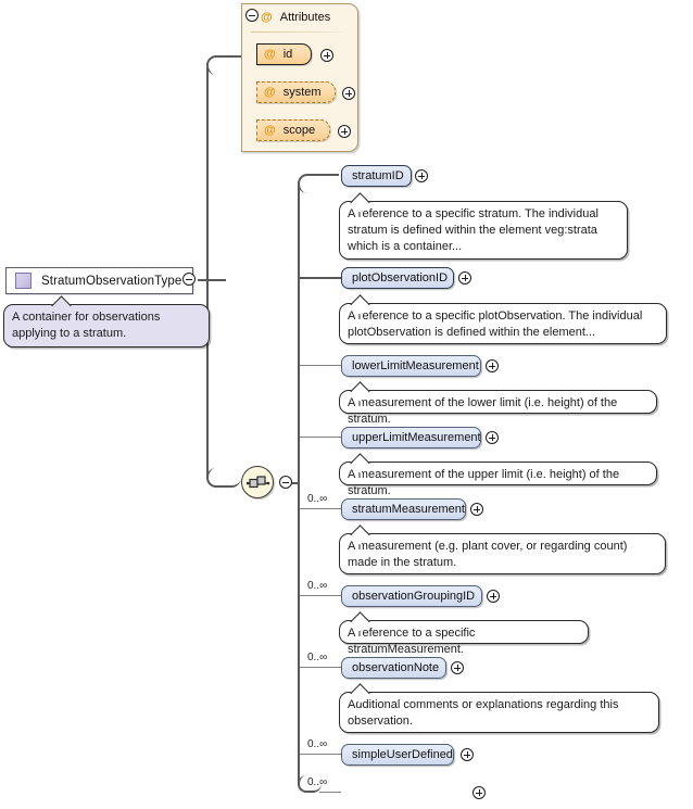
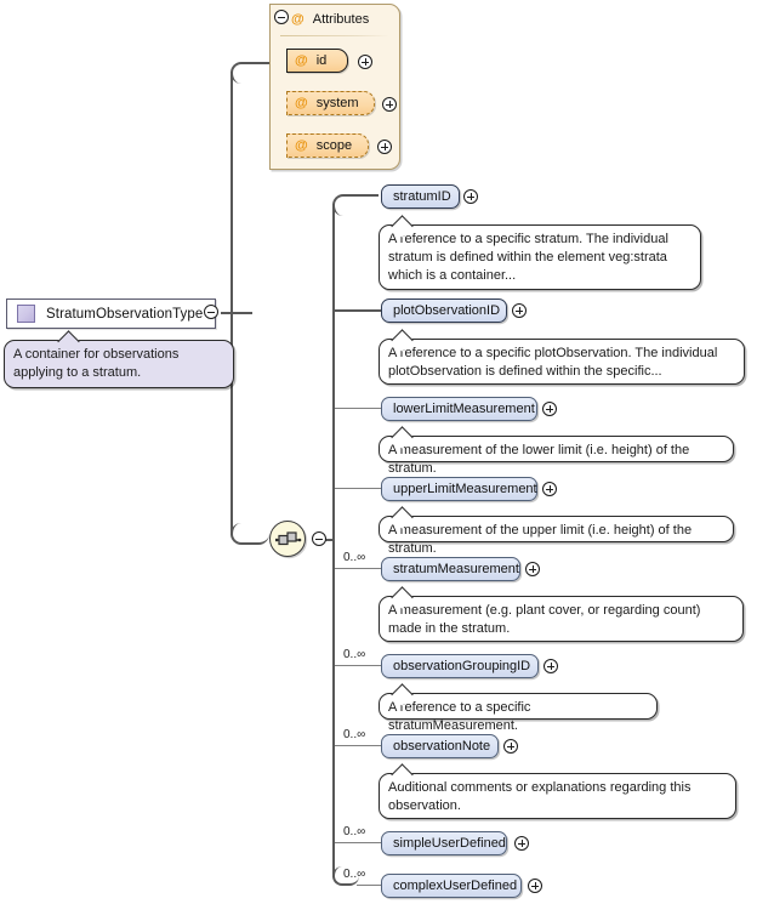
  @
  Attributes
  @
  id
  @
  system
  @
  scope
  StratumObservationType
  A container for observations applying to a stratum.
  stratumID
  A reference to a specific stratum. The individual stratum is defined within the element veg:strata which is a container...
  plotObservationID
- A reference to a specific plotObservation. The individual plotObservation is defined within the element...
+ A reference to a specific plotObservation. The individual plotObservation is defined within the specific...
  lowerLimitMeasurement
  A measurement of the lower limit (i.e. height) of the stratum.
  upperLimitMeasurement
  A measurement of the upper limit (i.e. height) of the stratum.
  0..∞
  stratumMeasurement
  A measurement (e.g. plant cover, or regarding count) made in the stratum.
  0..∞
  observationGroupingID
  A reference to a specific stratumMeasurement.
  0..∞
  observationNote
  Additional comments or explanations regarding this observation.
  0..∞
  simpleUserDefined
  0..∞
+ complexUserDefined
